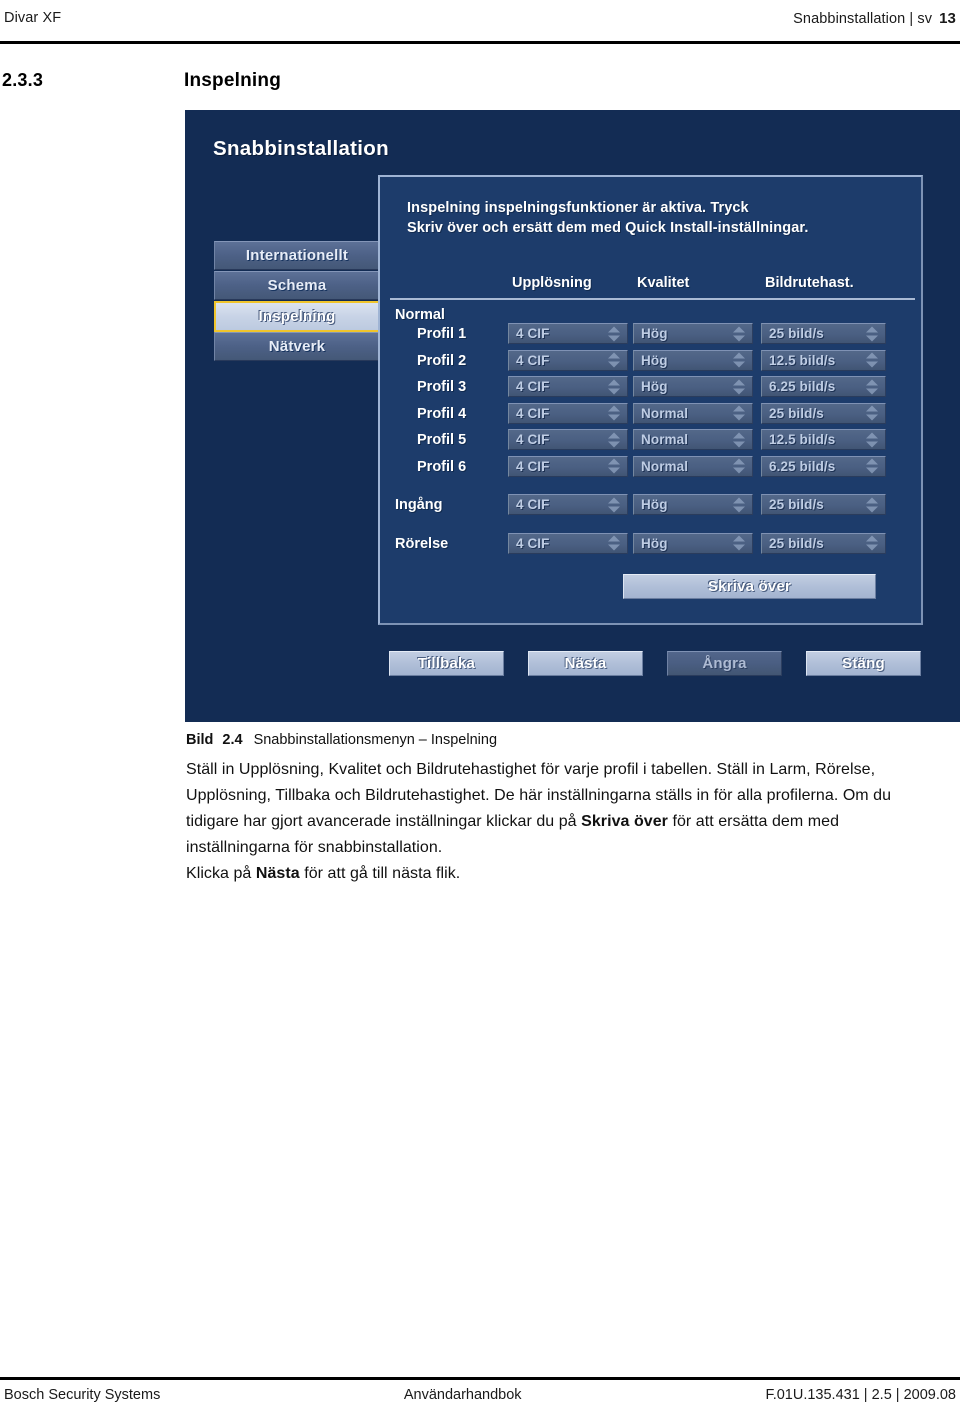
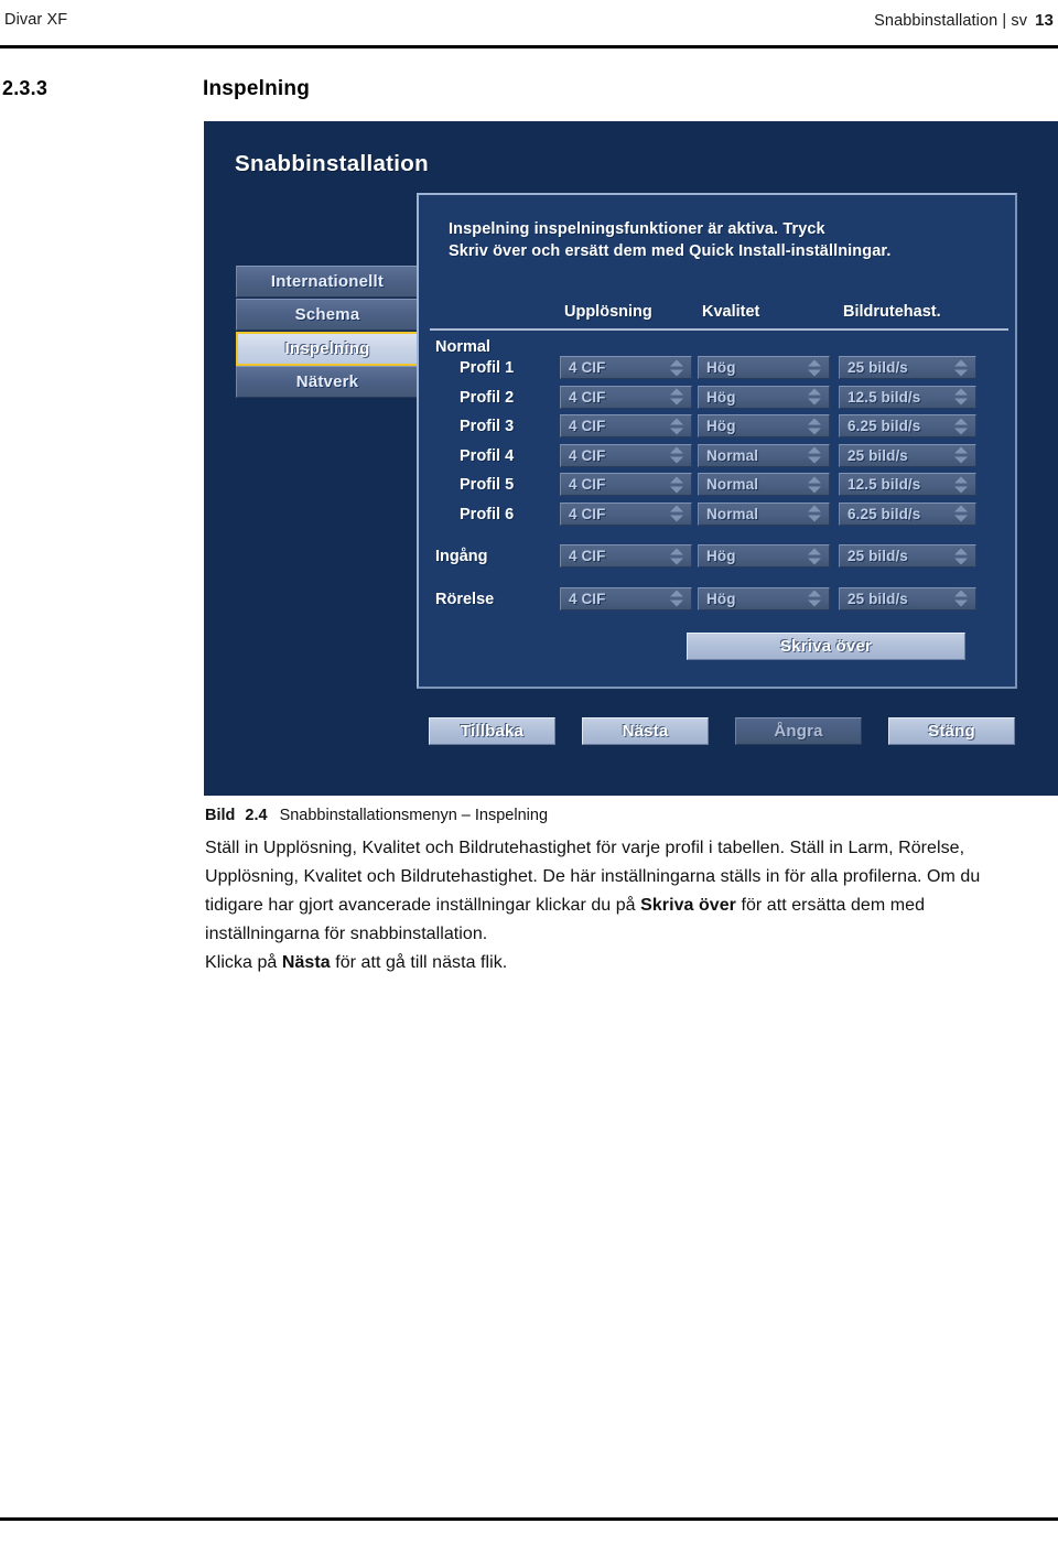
  Divar XF
  Snabbinstallation | sv
  13
  2.3.3
  Inspelning
  Snabbinstallation
  Internationellt
  Schema
  Inspelning
  Nätverk
  Inspelning inspelningsfunktioner är aktiva. Tryck
  Skriv över och ersätt dem med Quick Install-inställningar.
  Upplösning
  Kvalitet
  Bildrutehast.
  Normal
  Profil 1
  4 CIF
  Hög
  25 bild/s
  Profil 2
  4 CIF
  Hög
  12.5 bild/s
  Profil 3
  4 CIF
  Hög
  6.25 bild/s
  Profil 4
  4 CIF
  Normal
  25 bild/s
  Profil 5
  4 CIF
  Normal
  12.5 bild/s
  Profil 6
  4 CIF
  Normal
  6.25 bild/s
  Ingång
  4 CIF
  Hög
  25 bild/s
  Rörelse
  4 CIF
  Hög
  25 bild/s
  Skriva över
  Tillbaka
  Nästa
  Ångra
  Stäng
  Bild 2.4 Snabbinstallationsmenyn – Inspelning
- Ställ in Upplösning, Kvalitet och Bildrutehastighet för varje profil i tabellen. Ställ in Larm, Rörelse, Upplösning, Tillbaka och Bildrutehastighet. De här inställningarna ställs in för alla profilerna. Om du tidigare har gjort avancerade inställningar klickar du på Skriva över för att ersätta dem med inställningarna för snabbinstallation.
+ Ställ in Upplösning, Kvalitet och Bildrutehastighet för varje profil i tabellen. Ställ in Larm, Rörelse, Upplösning, Kvalitet och Bildrutehastighet. De här inställningarna ställs in för alla profilerna. Om du tidigare har gjort avancerade inställningar klickar du på Skriva över för att ersätta dem med inställningarna för snabbinstallation.
  Klicka på Nästa för att gå till nästa flik.
- Bosch Security Systems
- Användarhandbok
- F.01U.135.431 | 2.5 | 2009.08
